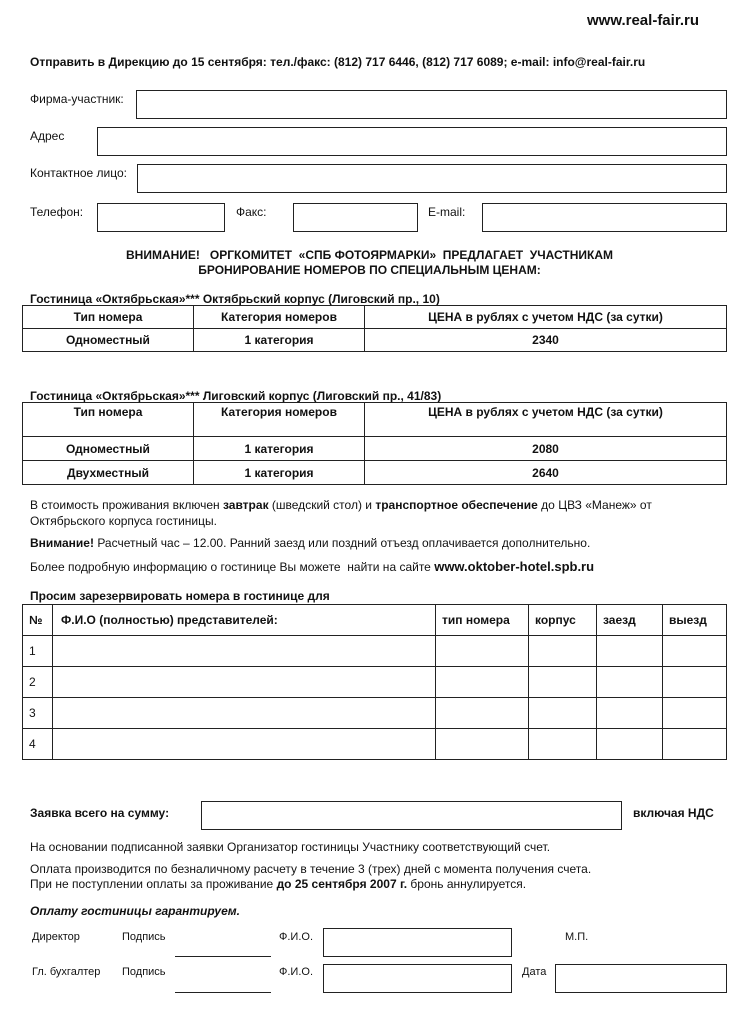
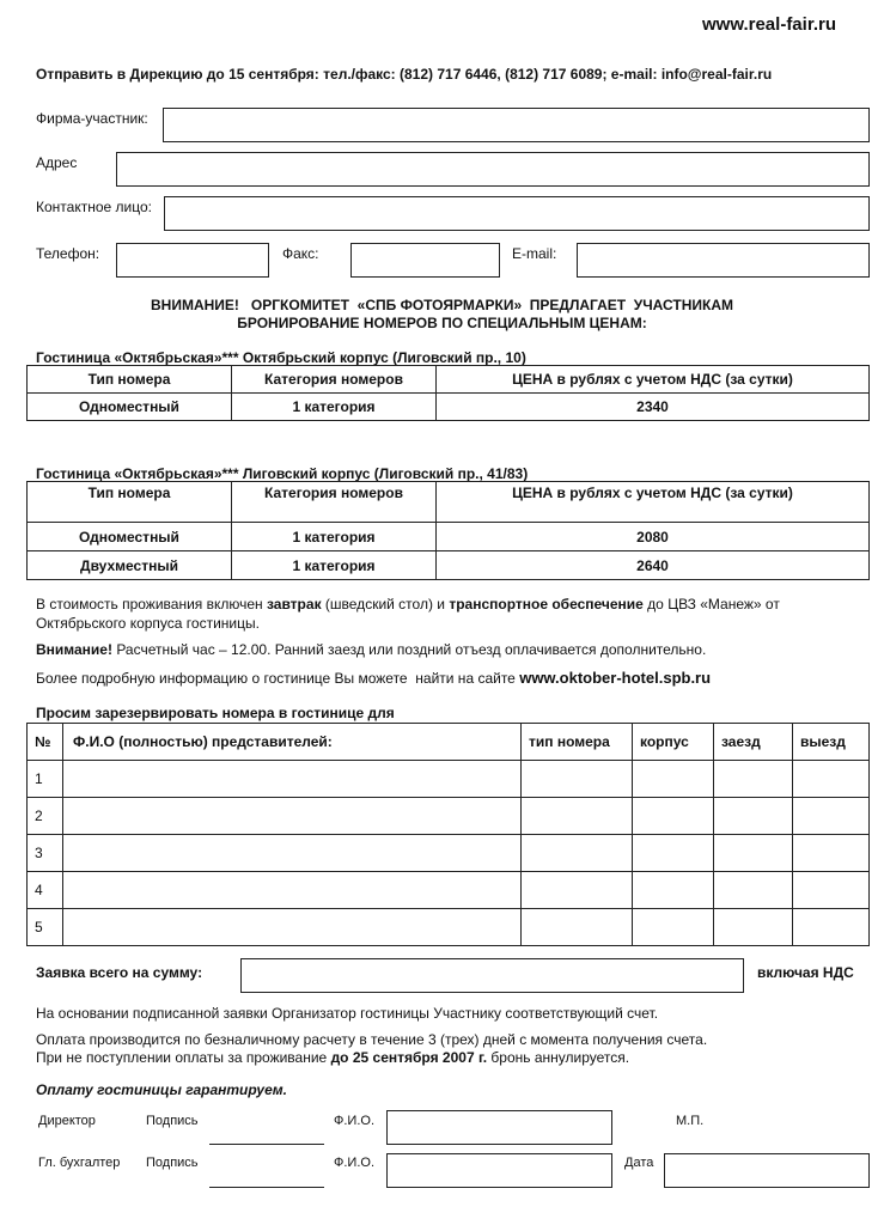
  www.real-fair.ru
  Отправить в Дирекцию до 15 сентября: тел./факс: (812) 717 6446, (812) 717 6089; e-mail: info@real-fair.ru
  Фирма-участник:
  Адрес
  Контактное лицо:
  Телефон:
  Факс:
  E-mail:
  ВНИМАНИЕ! ОРГКОМИТЕТ «СПБ ФОТОЯРМАРКИ» ПРЕДЛАГАЕТ УЧАСТНИКАМ
  БРОНИРОВАНИЕ НОМЕРОВ ПО СПЕЦИАЛЬНЫМ ЦЕНАМ:
  Гостиница «Октябрьская»*** Октябрьский корпус (Лиговский пр., 10)
  Тип номера	Категория номеров	ЦЕНА в рублях с учетом НДС (за сутки)
  Одноместный	1 категория	2340
  Гостиница «Октябрьская»*** Лиговский корпус (Лиговский пр., 41/83)
  Тип номера	Категория номеров	ЦЕНА в рублях с учетом НДС (за сутки)
  Одноместный	1 категория	2080
  Двухместный	1 категория	2640
  В стоимость проживания включен завтрак (шведский стол) и транспортное обеспечение до ЦВЗ «Манеж» от
  Октябрьского корпуса гостиницы.
  Внимание! Расчетный час – 12.00. Ранний заезд или поздний отъезд оплачивается дополнительно.
  Более подробную информацию о гостинице Вы можете найти на сайте www.oktober-hotel.spb.ru
  Просим зарезервировать номера в гостинице для
  №	Ф.И.О (полностью) представителей:	тип номера	корпус	заезд	выезд
  1
  2
  3
  4
+ 5
  Заявка всего на сумму:
  включая НДС
  На основании подписанной заявки Организатор гостиницы Участнику соответствующий счет.
  Оплата производится по безналичному расчету в течение 3 (трех) дней с момента получения счета.
  При не поступлении оплаты за проживание до 25 сентября 2007 г. бронь аннулируется.
  Оплату гостиницы гарантируем.
  Директор
  Подпись
  Ф.И.О.
  М.П.
  Гл. бухгалтер
  Подпись
  Ф.И.О.
  Дата
